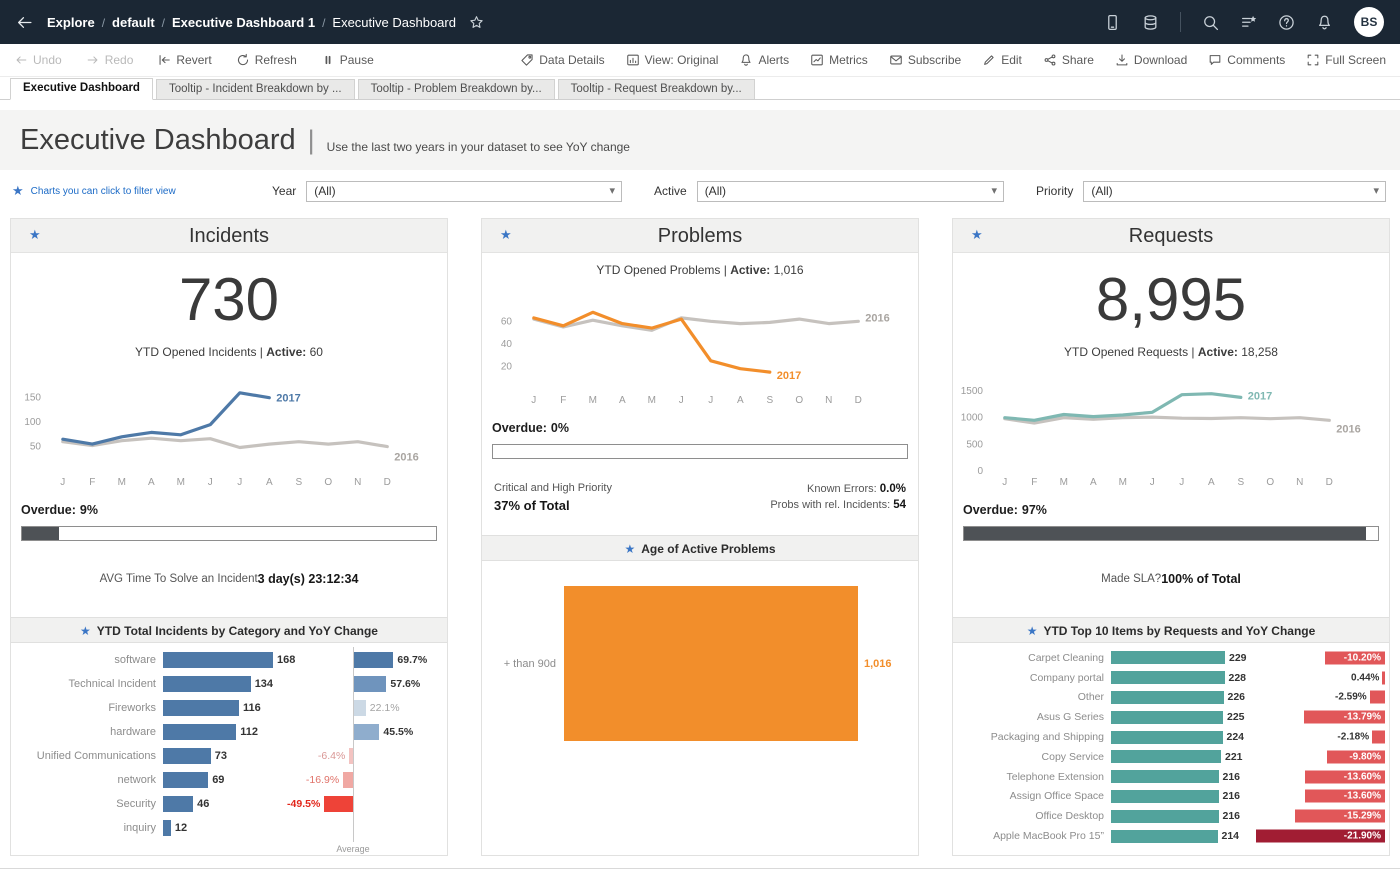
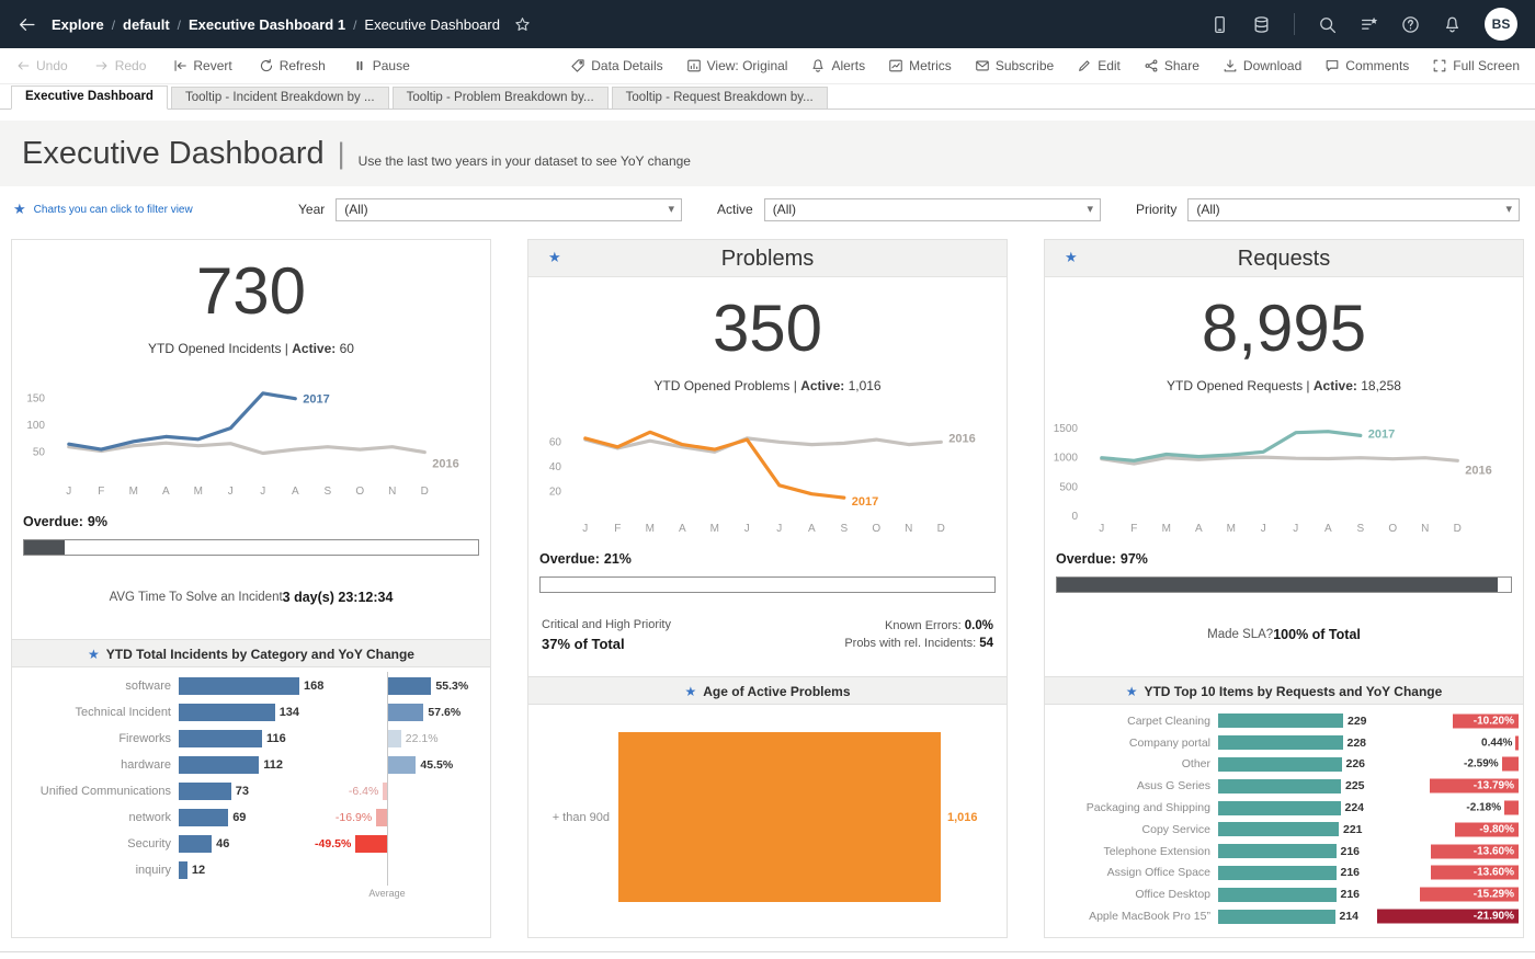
  Explore
  default
  Executive Dashboard 1
  Executive Dashboard
  BS
  Undo
  Redo
  Revert
  Refresh
  Pause
  Data Details
  View: Original
  Alerts
  Metrics
  Subscribe
  Edit
  Share
  Download
  Comments
  Full Screen
  Executive Dashboard
  Tooltip - Incident Breakdown by ...
  Tooltip - Problem Breakdown by...
  Tooltip - Request Breakdown by...
  Executive Dashboard
  |
  Use the last two years in your dataset to see YoY change
  Charts you can click to filter view
  Year
  (All)
  Active
  (All)
  Priority
  (All)
- Incidents
  730
  YTD Opened Incidents | Active: 60
  50
  100
  150
  J
  F
  M
  A
  M
  J
  J
  A
  S
  O
  N
  D
  2016
  2017
  Overdue: 9%
  AVG Time To Solve an Incident
  3 day(s) 23:12:34
  YTD Total Incidents by Category and YoY Change
  software
  168
- 69.7%
+ 55.3%
  Technical Incident
  134
  57.6%
  Fireworks
  116
  22.1%
  hardware
  112
  45.5%
  Unified Communications
  73
  -6.4%
  network
  69
  -16.9%
  Security
  46
  -49.5%
  inquiry
  12
  Average
  Problems
+ 350
  YTD Opened Problems | Active: 1,016
  20
  40
  60
  J
  F
  M
  A
  M
  J
  J
  A
  S
  O
  N
  D
  2016
  2017
- Overdue: 0%
+ Overdue: 21%
  Critical and High Priority
  37% of Total
  Known Errors: 0.0%
  Probs with rel. Incidents: 54
  Age of Active Problems
  + than 90d
  1,016
  Requests
  8,995
  YTD Opened Requests | Active: 18,258
  0
  500
  1000
  1500
  J
  F
  M
  A
  M
  J
  J
  A
  S
  O
  N
  D
  2016
  2017
  Overdue: 97%
  Made SLA?
  100% of Total
  YTD Top 10 Items by Requests and YoY Change
  Carpet Cleaning
  229
  -10.20%
  Company portal
  228
  0.44%
  Other
  226
  -2.59%
  Asus G Series
  225
  -13.79%
  Packaging and Shipping
  224
  -2.18%
  Copy Service
  221
  -9.80%
  Telephone Extension
  216
  -13.60%
  Assign Office Space
  216
  -13.60%
  Office Desktop
  216
  -15.29%
  Apple MacBook Pro 15”
  214
  -21.90%
